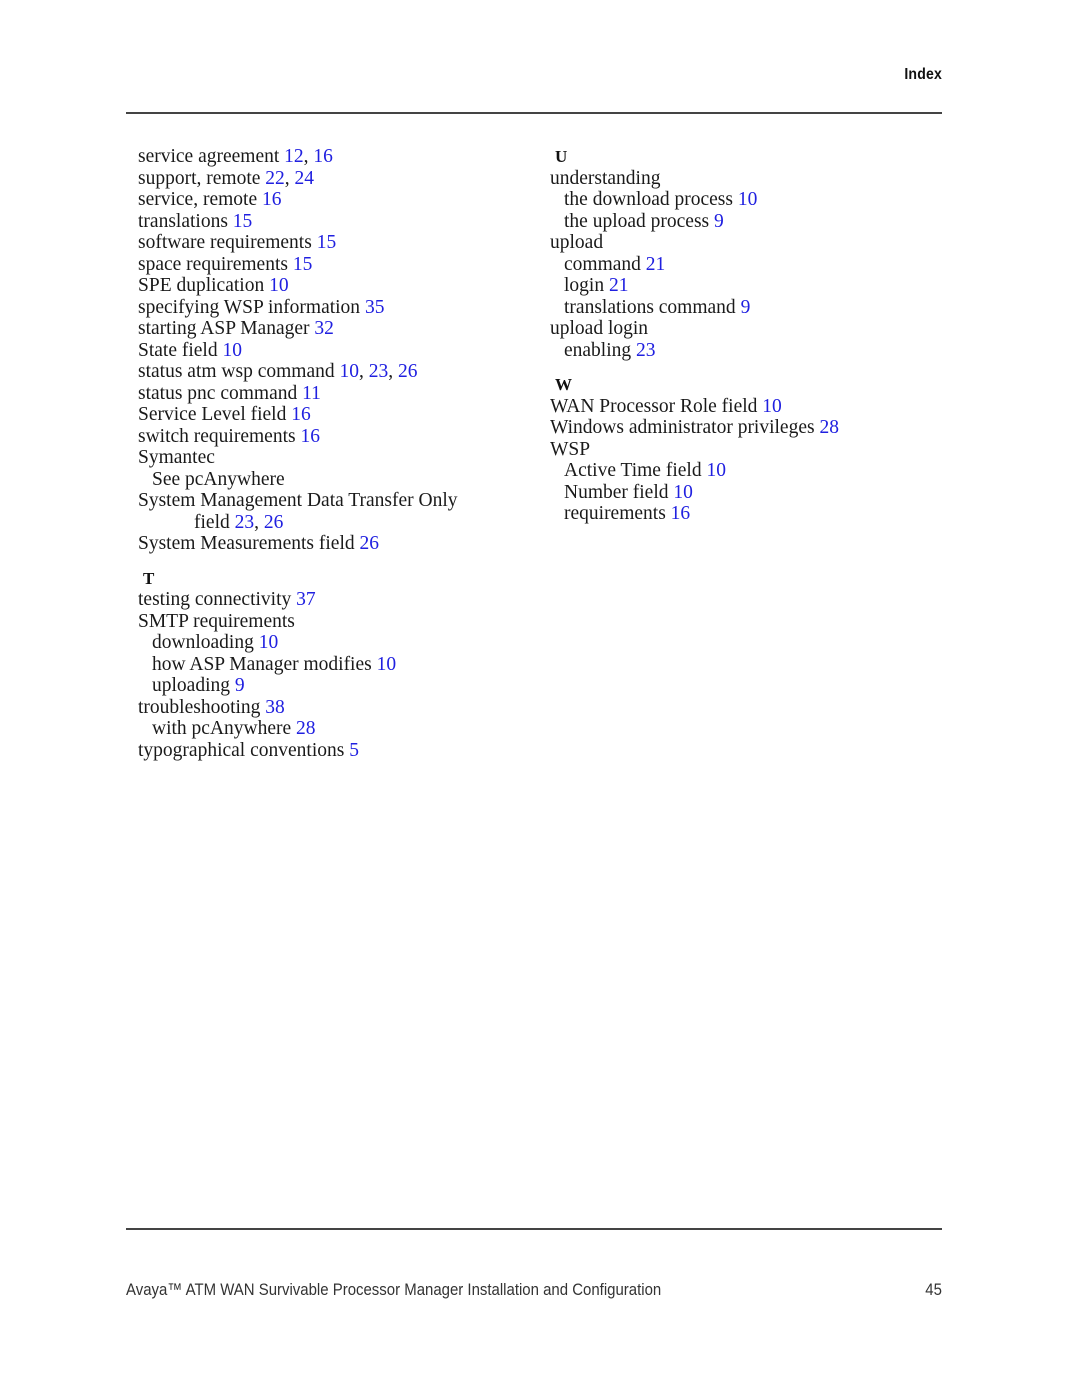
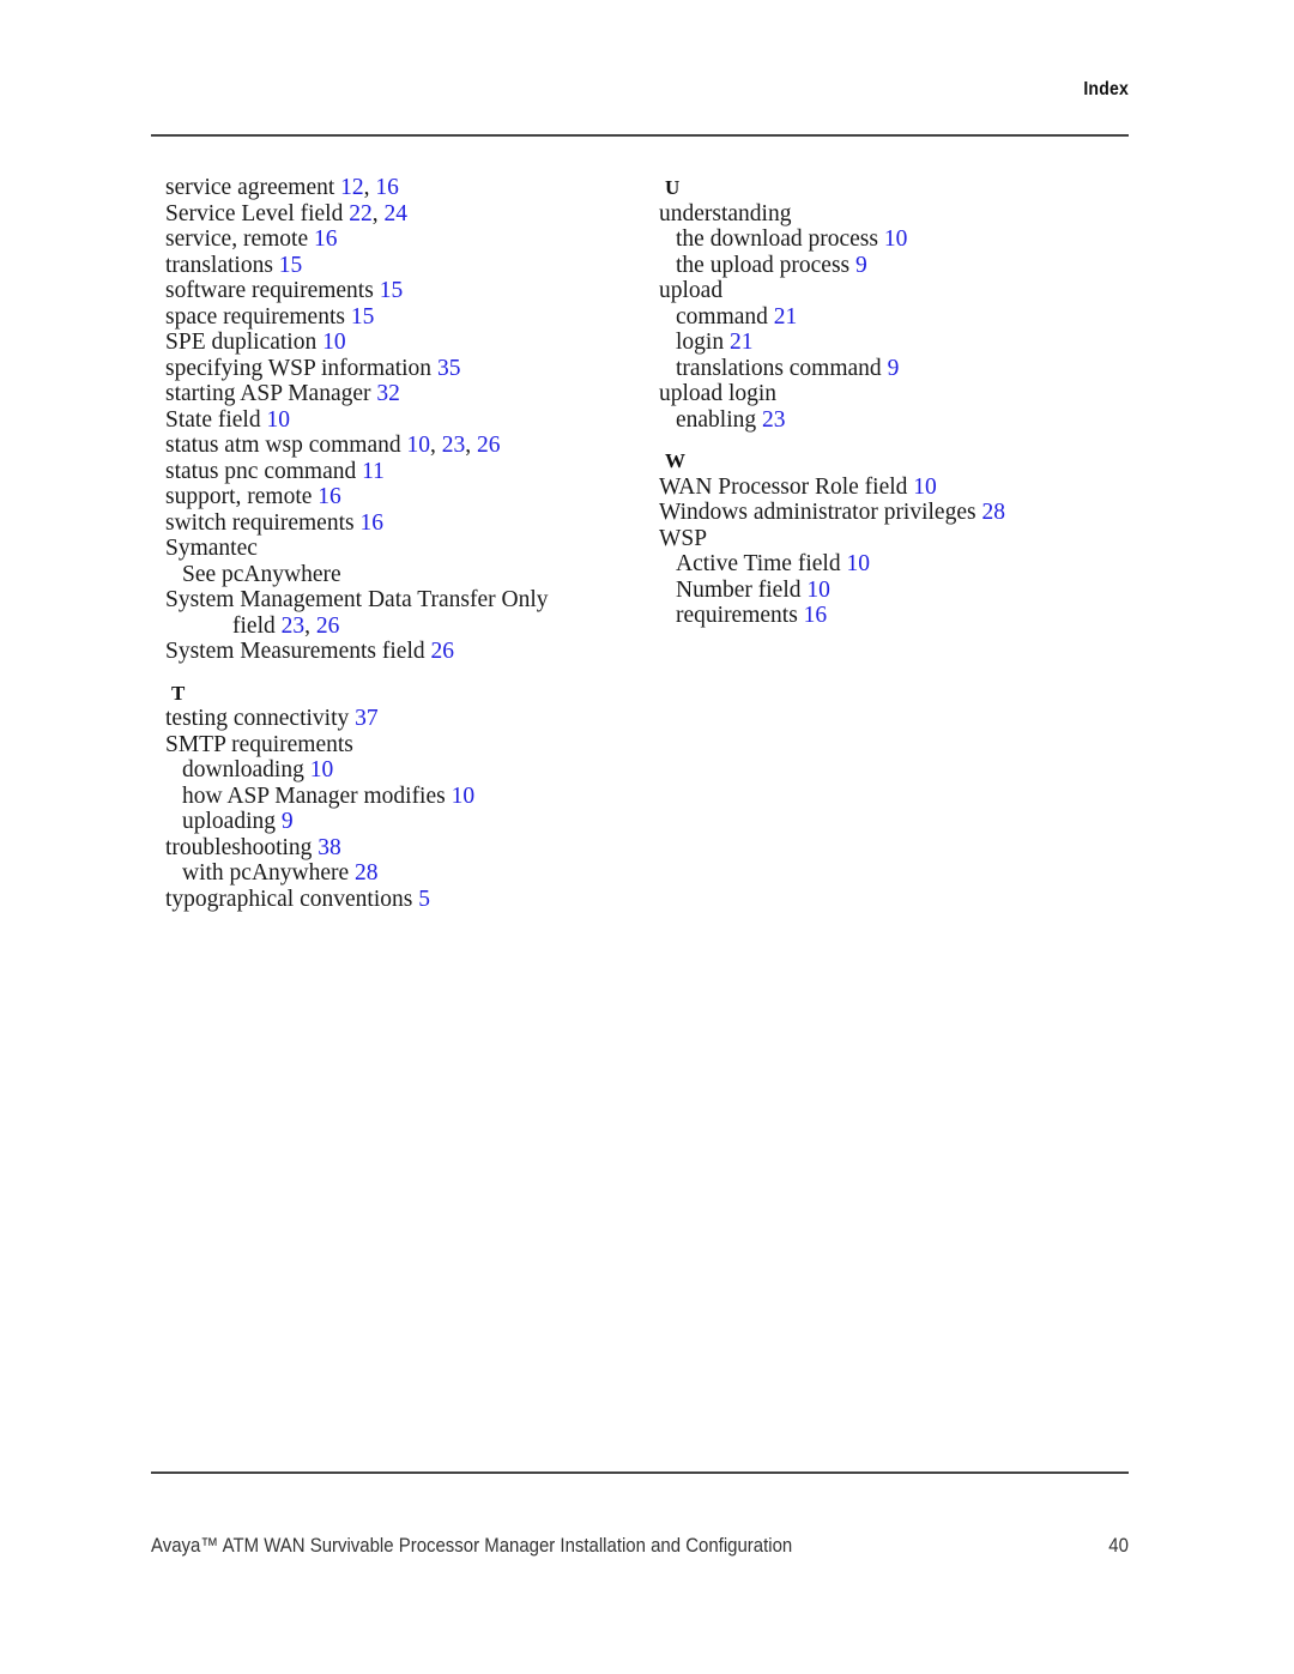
  Index
  service agreement 12, 16
- support, remote 22, 24
+ Service Level field 22, 24
  service, remote 16
  translations 15
  software requirements 15
  space requirements 15
  SPE duplication 10
  specifying WSP information 35
  starting ASP Manager 32
  State field 10
  status atm wsp command 10, 23, 26
  status pnc command 11
- Service Level field 16
+ support, remote 16
  switch requirements 16
  Symantec
  See pcAnywhere
  System Management Data Transfer Only
  field 23, 26
  System Measurements field 26
  T
  testing connectivity 37
  SMTP requirements
  downloading 10
  how ASP Manager modifies 10
  uploading 9
  troubleshooting 38
  with pcAnywhere 28
  typographical conventions 5
  U
  understanding
  the download process 10
  the upload process 9
  upload
  command 21
  login 21
  translations command 9
  upload login
  enabling 23
  W
  WAN Processor Role field 10
  Windows administrator privileges 28
  WSP
  Active Time field 10
  Number field 10
  requirements 16
  Avaya™ ATM WAN Survivable Processor Manager Installation and Configuration
- 45
+ 40
